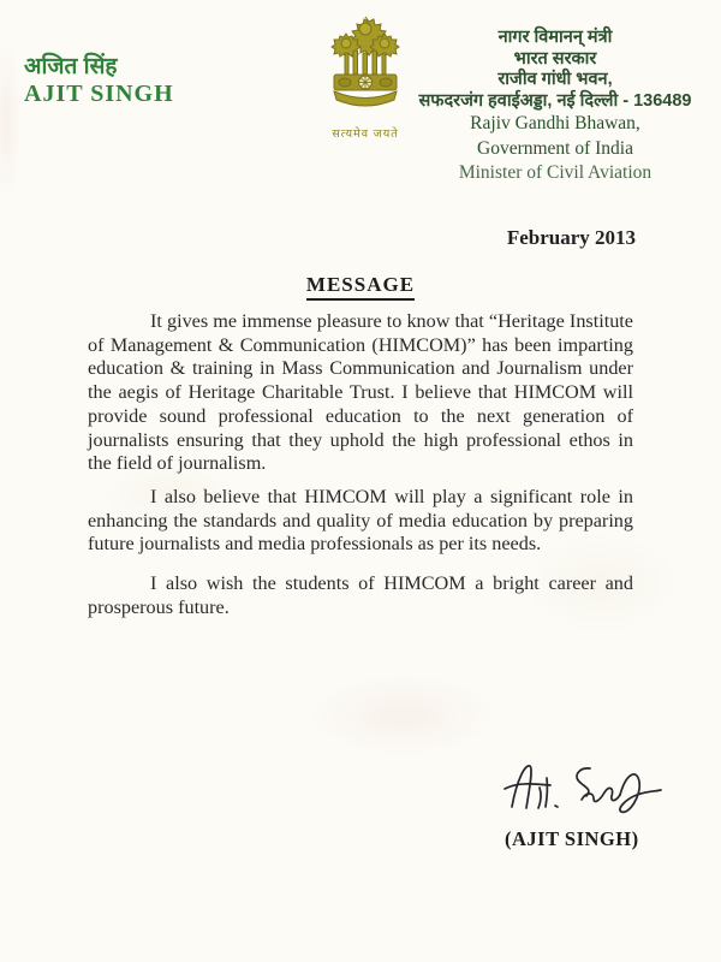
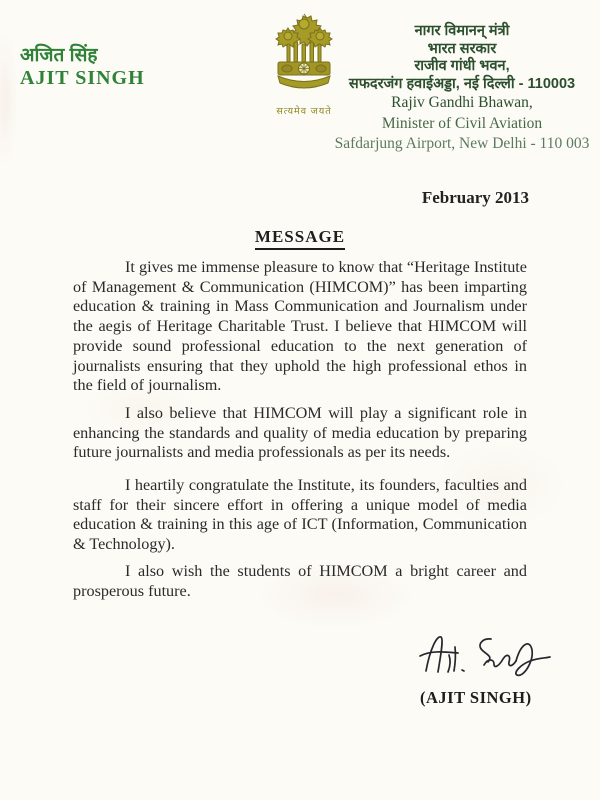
  अजित सिंह
  AJIT SINGH
  सत्यमेव जयते
  नागर विमानन् मंत्री
  भारत सरकार
  राजीव गांधी भवन,
- सफदरजंग हवाईअड्डा, नई दिल्ली - 136489
+ सफदरजंग हवाईअड्डा, नई दिल्ली - 110003
  Rajiv Gandhi Bhawan,
- Government of India
  Minister of Civil Aviation
+ Safdarjung Airport, New Delhi - 110 003
  February 2013
  MESSAGE
  It gives me immense pleasure to know that “Heritage Institute of Management & Communication (HIMCOM)” has been imparting education & training in Mass Communication and Journalism under the aegis of Heritage Charitable Trust. I believe that HIMCOM will provide sound professional education to the next generation of journalists ensuring that they uphold the high professional ethos in the field of journalism.
  I also believe that HIMCOM will play a significant role in enhancing the standards and quality of media education by preparing future journalists and media professionals as per its needs.
+ I heartily congratulate the Institute, its founders, faculties and staff for their sincere effort in offering a unique model of media education & training in this age of ICT (Information, Communication & Technology).
  I also wish the students of HIMCOM a bright career and prosperous future.
  (AJIT SINGH)
